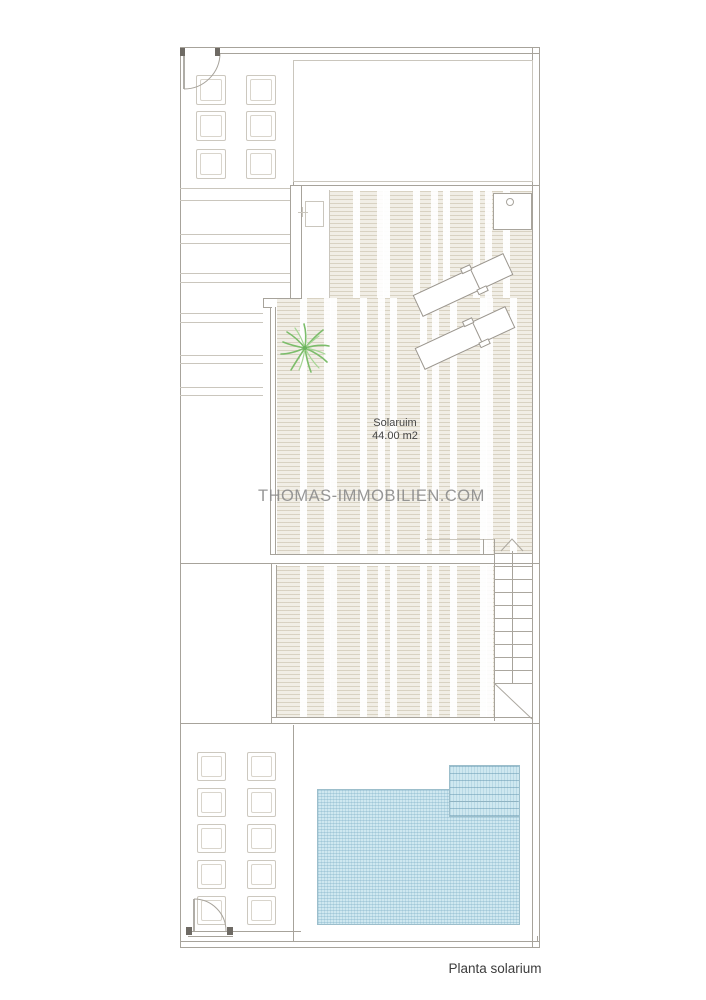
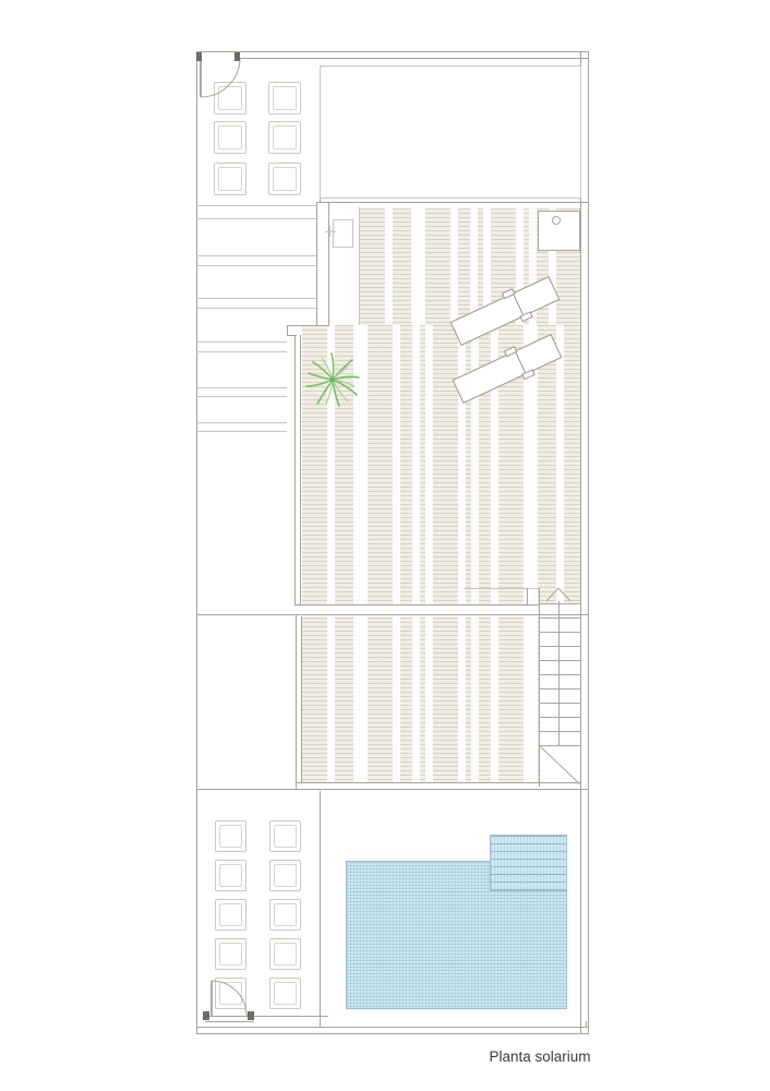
- Solaruim
- 44.00 m2
- THOMAS-IMMOBILIEN.COM
  Planta solarium
